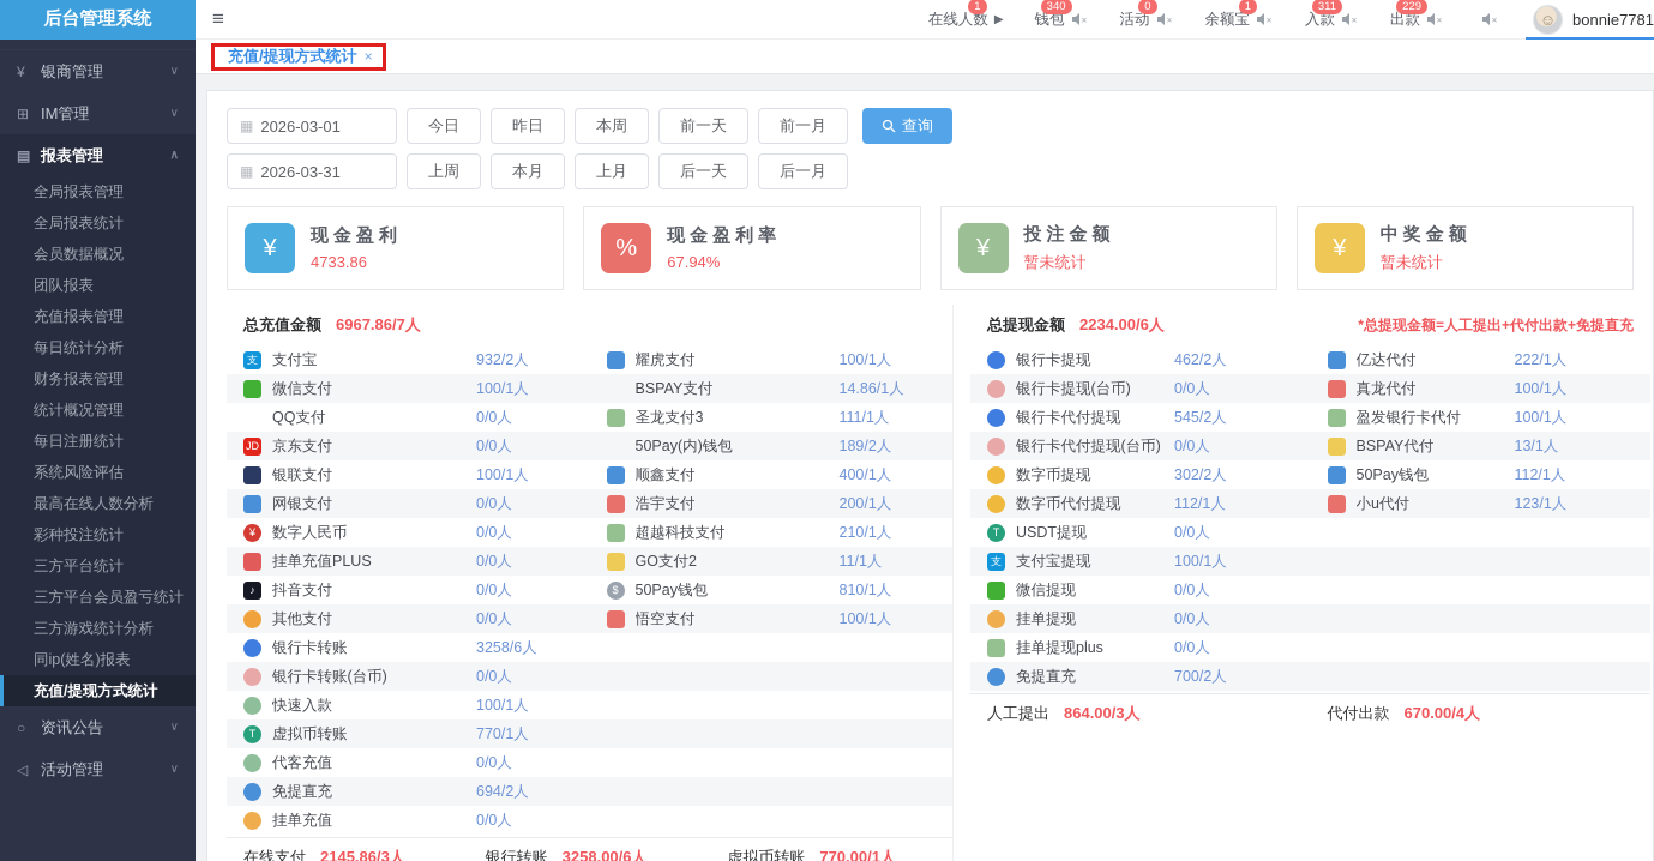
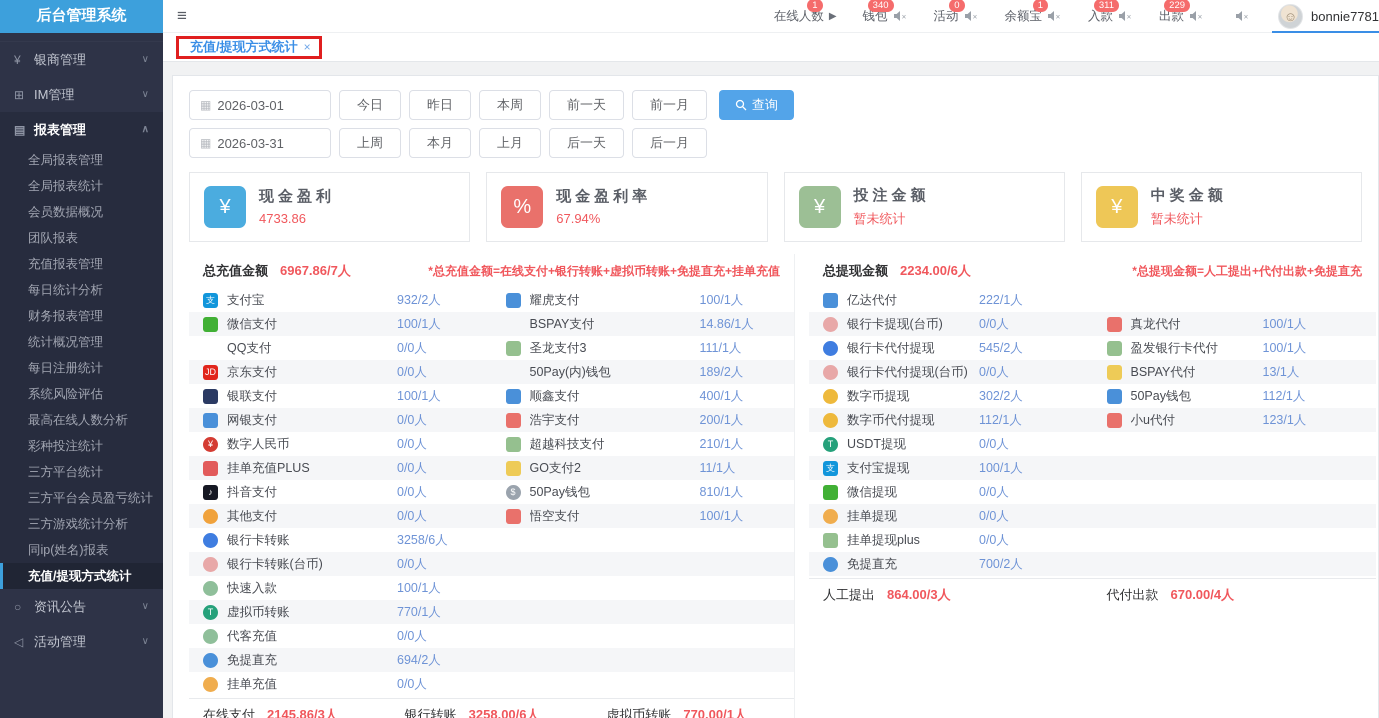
  后台管理系统
  ¥
  银商管理
  ∨
  ⊞
  IM管理
  ∨
  ▤
  报表管理
  ∧
  全局报表管理
  全局报表统计
  会员数据概况
  团队报表
  充值报表管理
  每日统计分析
  财务报表管理
  统计概况管理
  每日注册统计
  系统风险评估
  最高在线人数分析
  彩种投注统计
  三方平台统计
  三方平台会员盈亏统计
  三方游戏统计分析
  同ip(姓名)报表
  充值/提现方式统计
  ○
  资讯公告
  ∨
  ◁
  活动管理
  ∨
  ≡
  1
  在线人数
  ▶
  340
  钱包
  ×
  0
  活动
  ×
  1
  余额宝
  ×
  311
  入款
  ×
  229
  出款
  ×
  ×
  ☺
  bonnie7781
  充值/提现方式统计
  ×
  ▦
  2026-03-01
  今日
  昨日
  本周
  前一天
  前一月
  查询
  ▦
  2026-03-31
  上周
  本月
  上月
  后一天
  后一月
  ¥
  现金盈利
  4733.86
  %
  现金盈利率
  67.94%
  ¥
  投注金额
  暂未统计
  ¥
  中奖金额
  暂未统计
  总充值金额
  6967.86/7人
+ *总充值金额=在线支付+银行转账+虚拟币转账+免提直充+挂单充值
  支
  支付宝
  932/2人
  耀虎支付
  100/1人
  微信支付
  100/1人
  BSPAY支付
  14.86/1人
  QQ支付
  0/0人
  圣龙支付3
  111/1人
  JD
  京东支付
  0/0人
  50Pay(内)钱包
  189/2人
  银联支付
  100/1人
  顺鑫支付
  400/1人
  网银支付
  0/0人
  浩宇支付
  200/1人
  ¥
  数字人民币
  0/0人
  超越科技支付
  210/1人
  挂单充值PLUS
  0/0人
  GO支付2
  11/1人
  ♪
  抖音支付
  0/0人
  $
  50Pay钱包
  810/1人
  其他支付
  0/0人
  悟空支付
  100/1人
  银行卡转账
  3258/6人
  银行卡转账(台币)
  0/0人
  快速入款
  100/1人
  T
  虚拟币转账
  770/1人
  代客充值
  0/0人
  免提直充
  694/2人
  挂单充值
  0/0人
  在线支付
  2145.86/3人
  银行转账
  3258.00/6人
  虚拟币转账
  770.00/1人
  总提现金额
  2234.00/6人
  *总提现金额=人工提出+代付出款+免提直充
- 银行卡提现
- 462/2人
  亿达代付
  222/1人
  银行卡提现(台币)
  0/0人
  真龙代付
  100/1人
  银行卡代付提现
  545/2人
  盈发银行卡代付
  100/1人
  银行卡代付提现(台币)
  0/0人
  BSPAY代付
  13/1人
  数字币提现
  302/2人
  50Pay钱包
  112/1人
  数字币代付提现
  112/1人
  小u代付
  123/1人
  T
  USDT提现
  0/0人
  支
  支付宝提现
  100/1人
  微信提现
  0/0人
  挂单提现
  0/0人
  挂单提现plus
  0/0人
  免提直充
  700/2人
  人工提出
  864.00/3人
  代付出款
  670.00/4人
